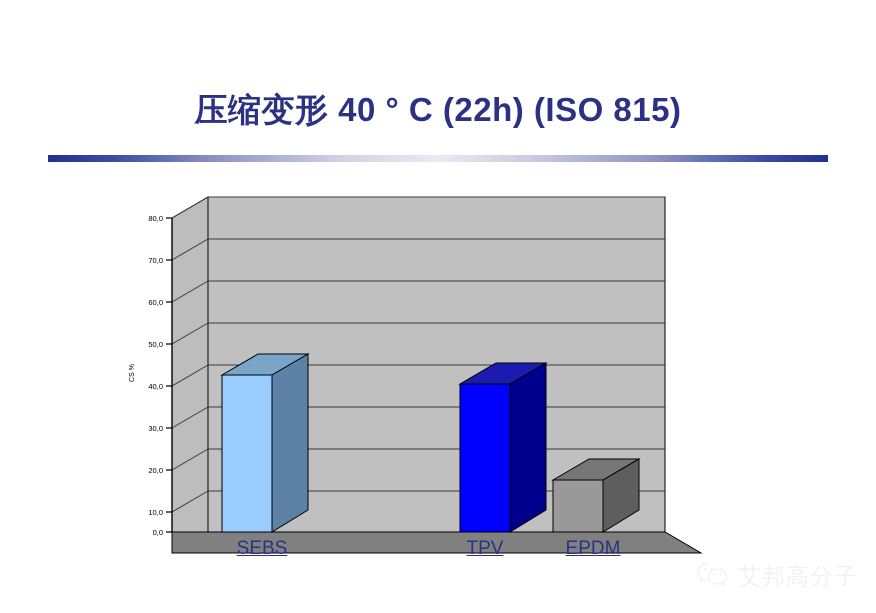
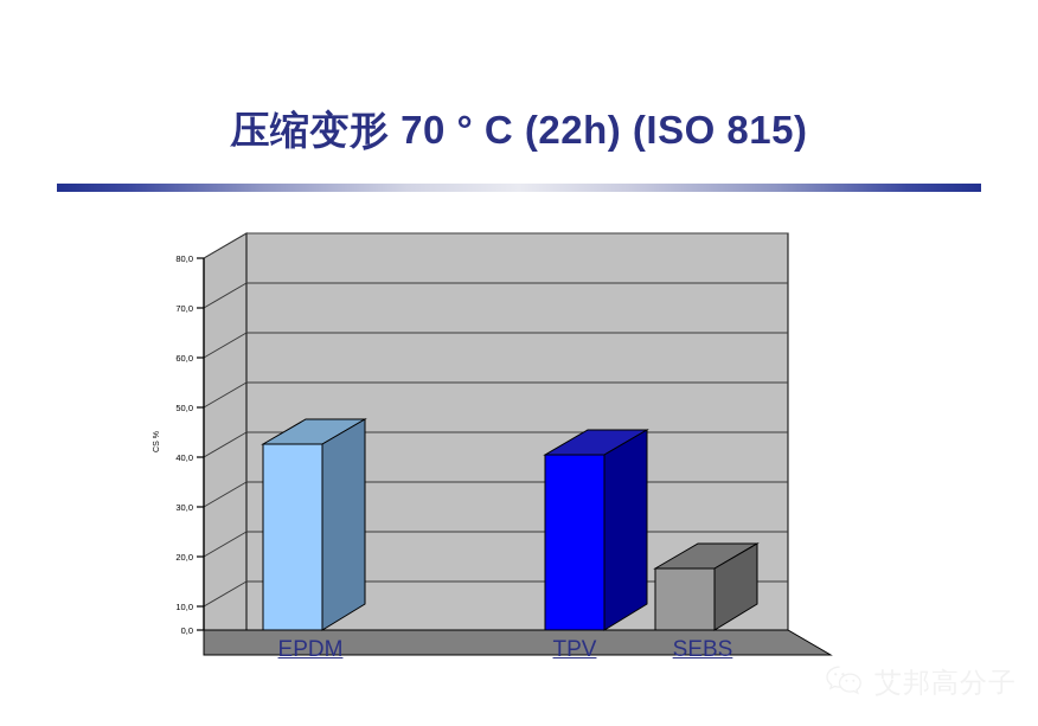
- 压缩变形 40 ° C (22h) (ISO 815)
+ 压缩变形 70 ° C (22h) (ISO 815)
  80,0
  70,0
  60,0
  50,0
  40,0
  30,0
  20,0
  10,0
  0,0
- SEBS
+ EPDM
  TPV
- EPDM
+ SEBS
